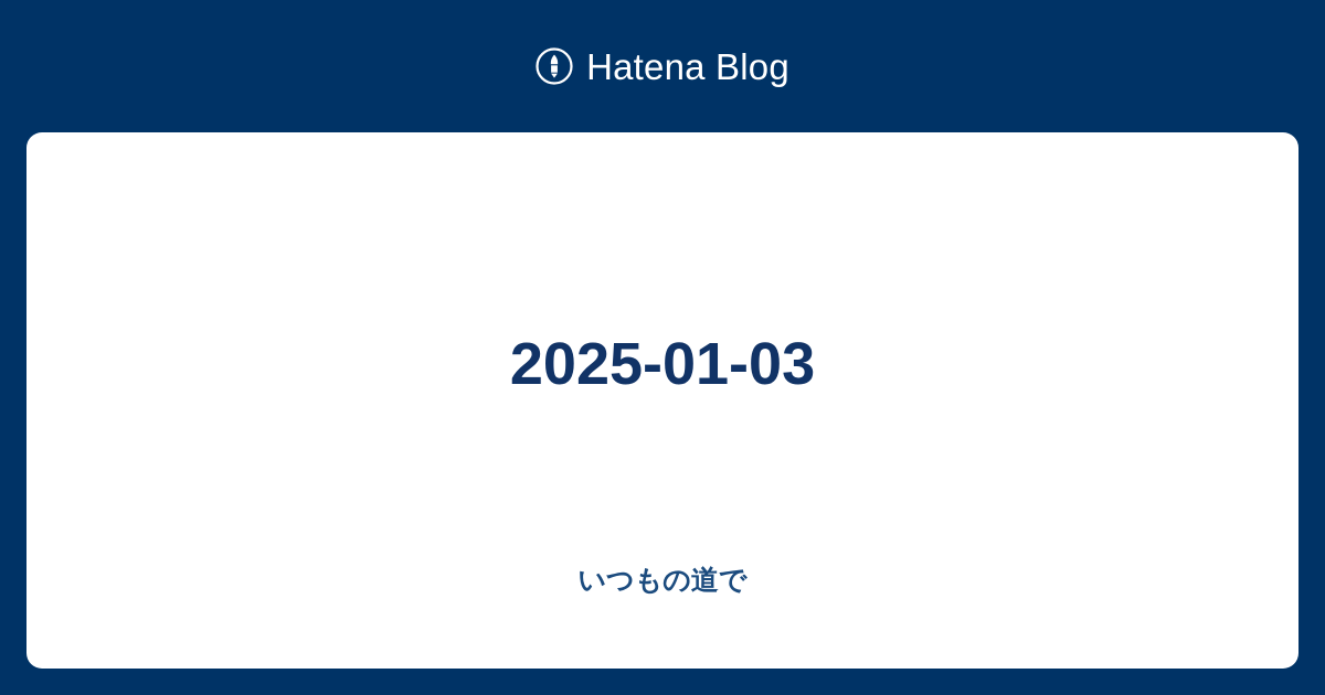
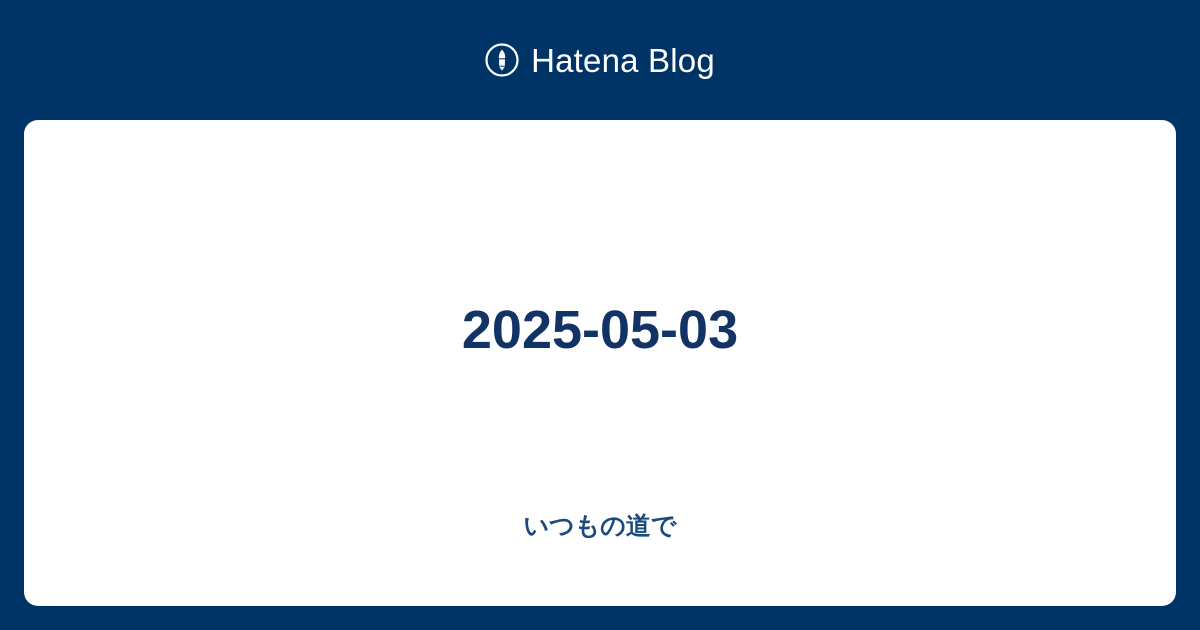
  Hatena Blog
- 2025-01-03
+ 2025-05-03
  いつもの道で
